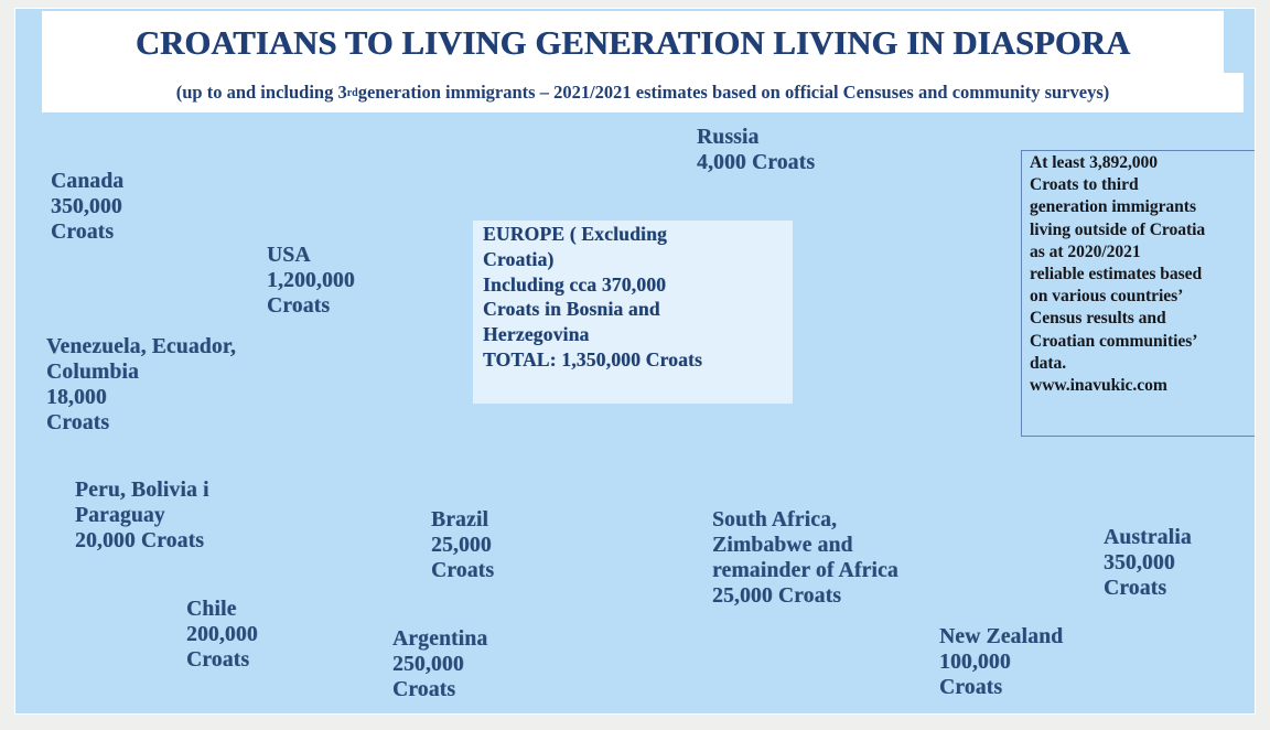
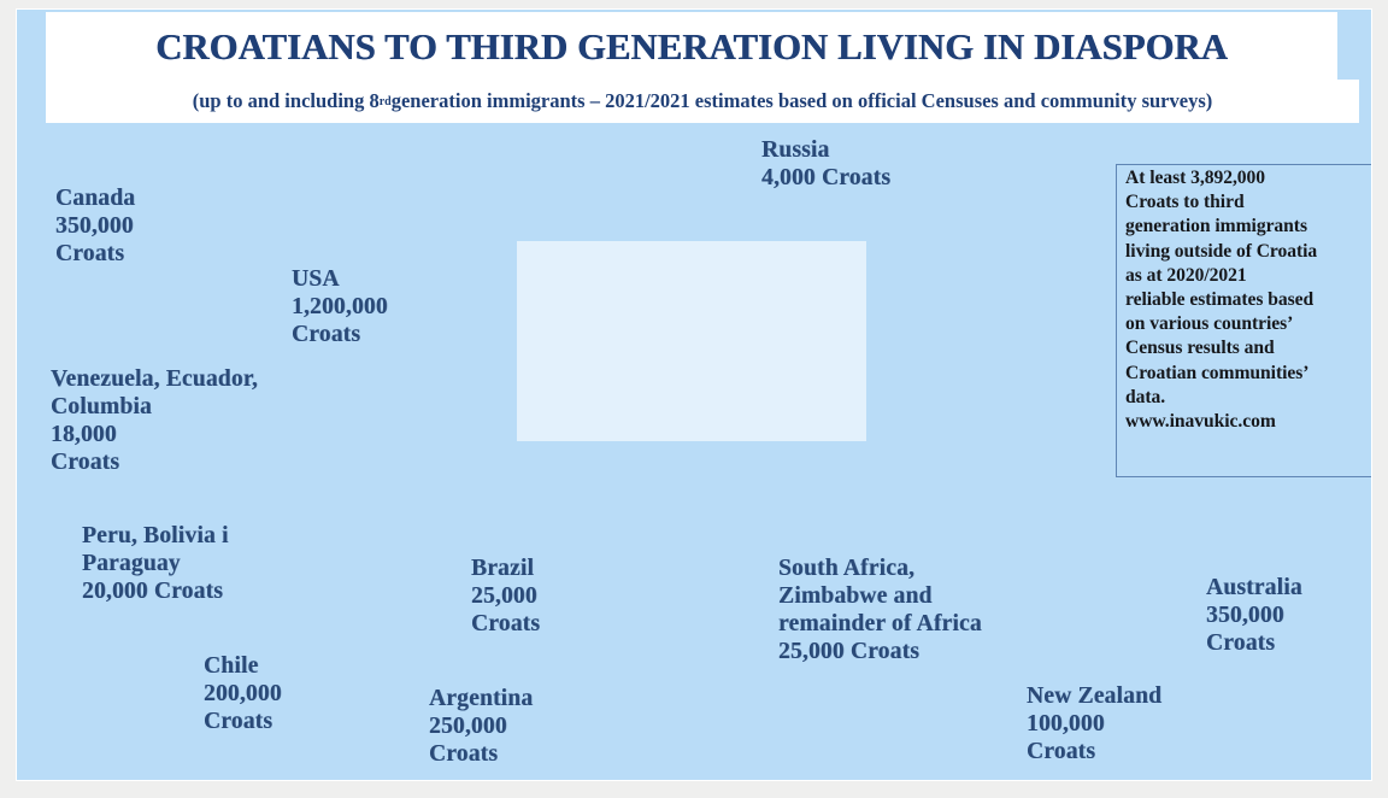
- EUROPE ( Excluding
- Croatia)
- Including cca 370,000
- Croats in Bosnia and
- Herzegovina
- TOTAL: 1,350,000 Croats
  Canada
  350,000
  Croats
  USA
  1,200,000
  Croats
  Venezuela, Ecuador,
  Columbia
  18,000
  Croats
  Peru, Bolivia i
  Paraguay
  20,000 Croats
  Chile
  200,000
  Croats
  Argentina
  250,000
  Croats
  Brazil
  25,000
  Croats
  South Africa,
  Zimbabwe and
  remainder of Africa
  25,000 Croats
  Russia
  4,000 Croats
  Australia
  350,000
  Croats
  New Zealand
  100,000
  Croats
  At least 3,892,000
  Croats to third
  generation immigrants
  living outside of Croatia
  as at 2020/2021
  reliable estimates based
  on various countries’
  Census results and
  Croatian communities’
  data.
  www.inavukic.com
- CROATIANS TO LIVING GENERATION LIVING IN DIASPORA
+ CROATIANS TO THIRD GENERATION LIVING IN DIASPORA
- (up to and including 3
+ (up to and including 8
  rd
  generation immigrants – 2021/2021 estimates based on official Censuses and community surveys)
